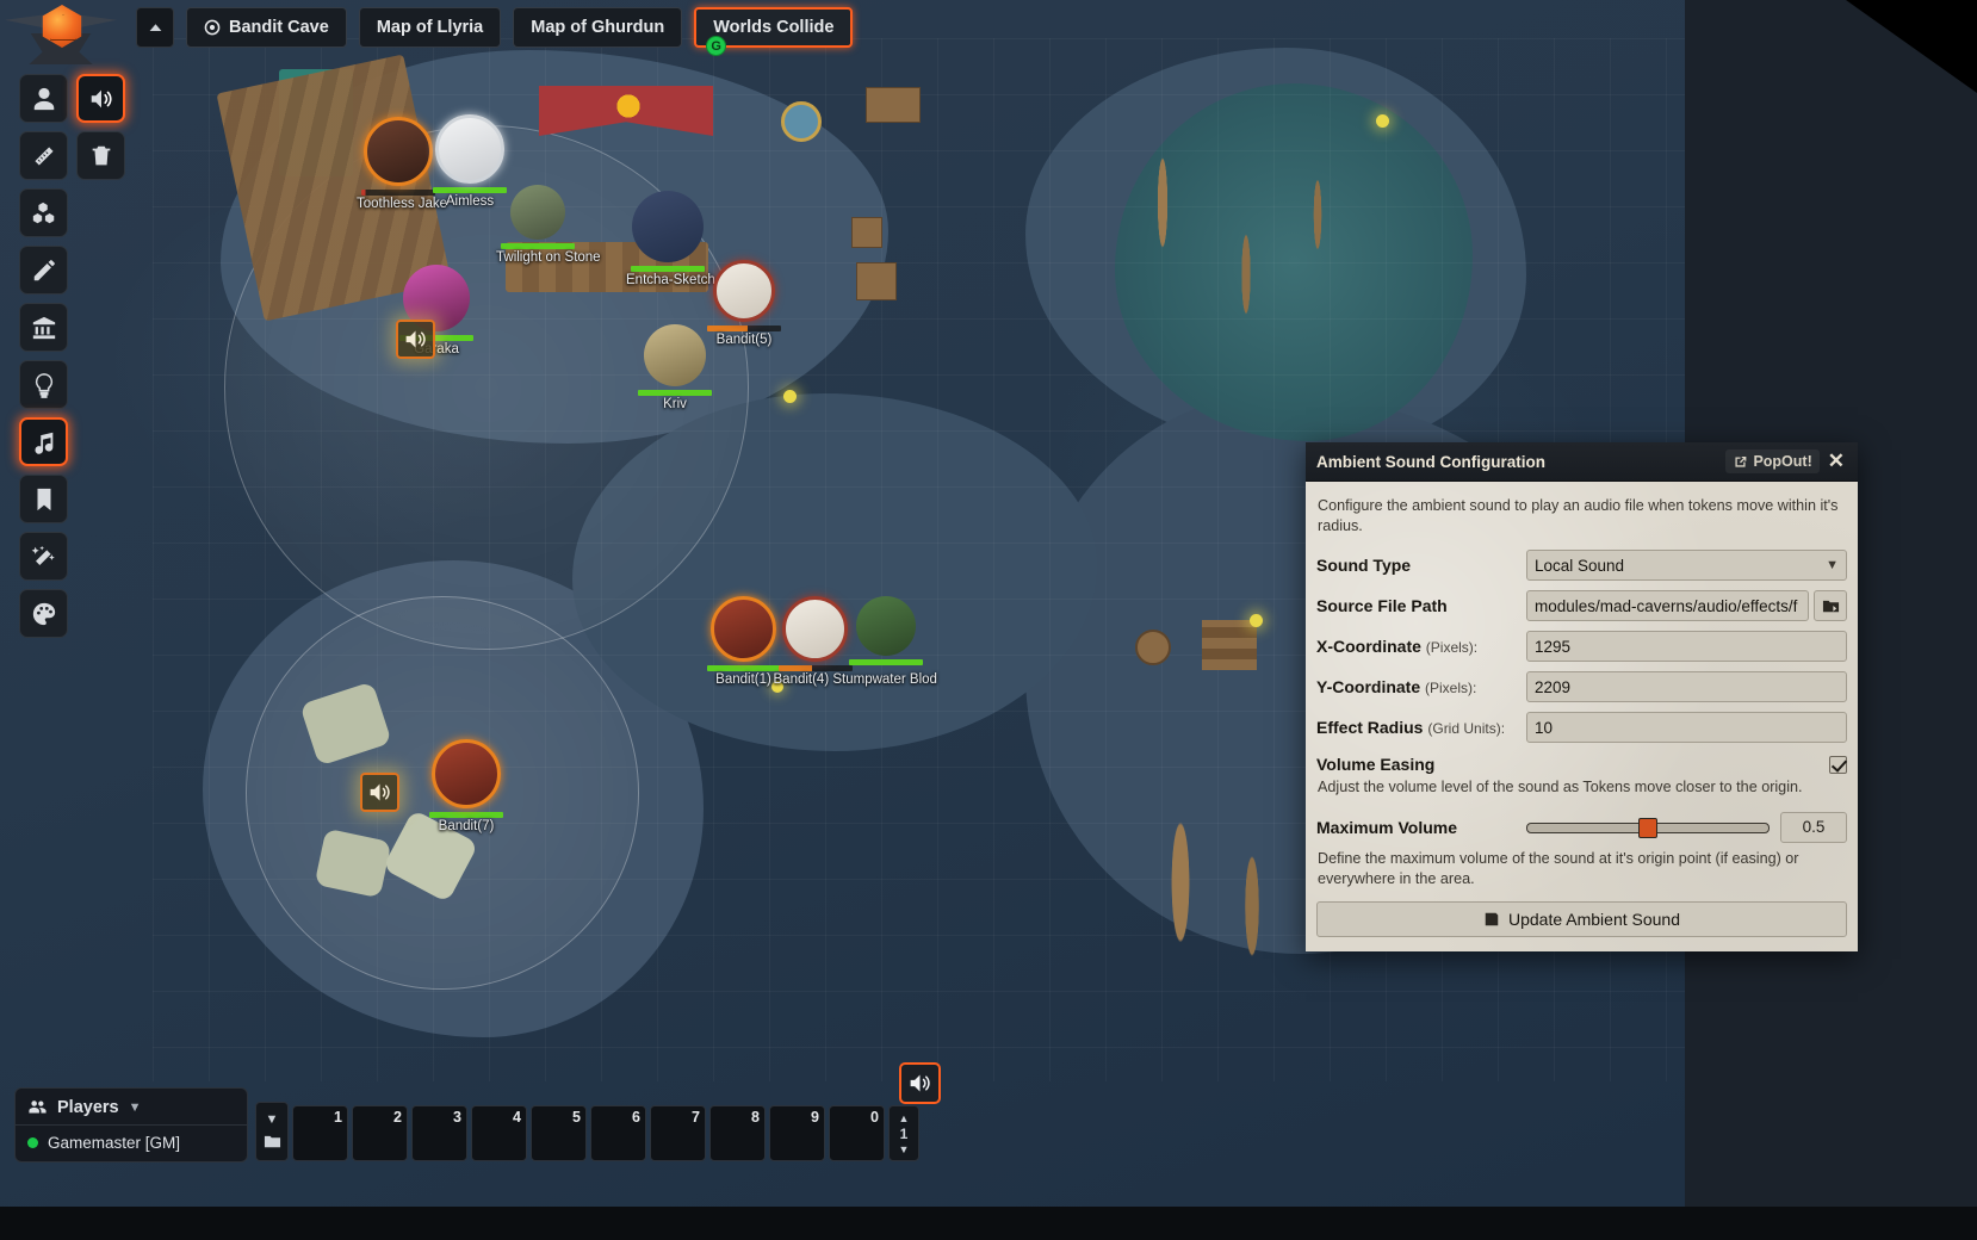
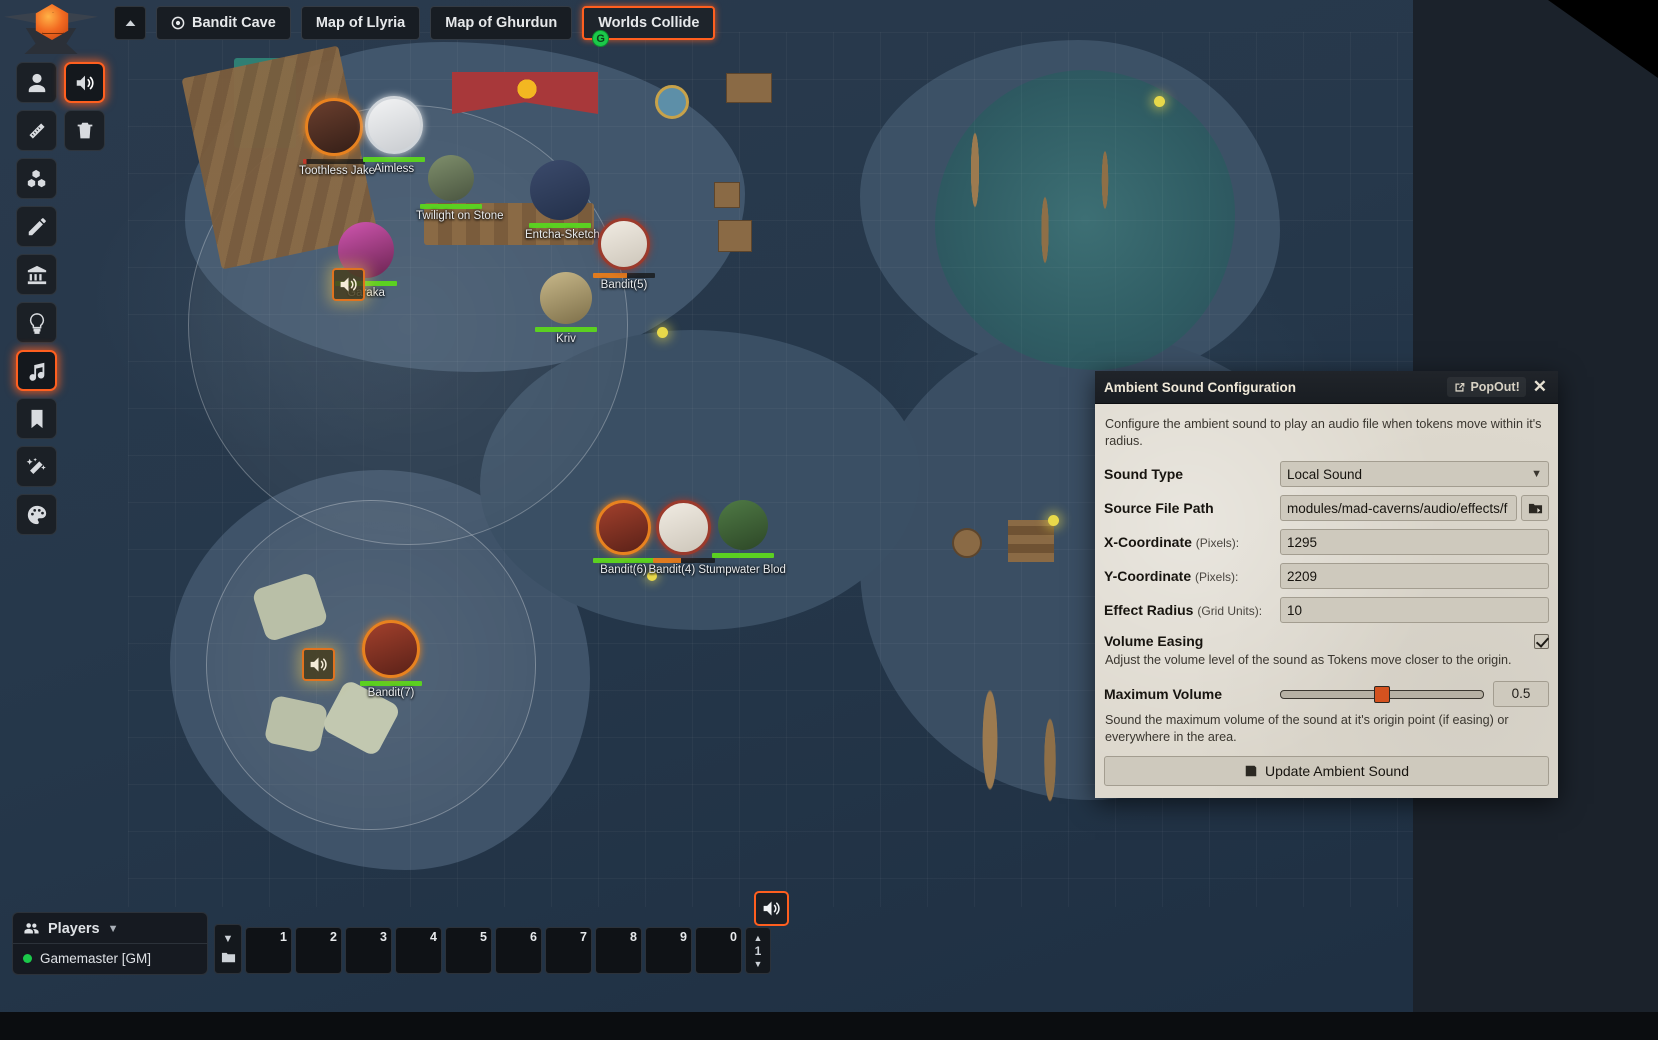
  Toothless Jak
  Aimless
  Twilight on Stone
  Entcha-Sketc
  Bandit(5)
  Garaka
  Kriv
- Bandit(1)
+ Bandit(6)
  Bandit(4) Stumpwater Blod
  Bandit(7)
  Bandit Cave
  Map of Llyria
  Map of Ghurdun
  Worlds Collide
  G
  Ambient Sound Configuration
  PopOut!
  ✕
  Configure the ambient sound to play an audio file when tokens move within it's radius.
  Sound Type
  Local Sound
  ▼
  Source File Path
  modules/mad-caverns/audio/effects/f
  X-Coordinate (Pixels):
  1295
  Y-Coordinate (Pixels):
  2209
  Effect Radius (Grid Units):
  10
  Volume Easing
  Adjust the volume level of the sound as Tokens move closer to the origin.
  Maximum Volume
  0.5
- Define the maximum volume of the sound at it's origin point (if easing) or everywhere in the area.
+ Sound the maximum volume of the sound at it's origin point (if easing) or everywhere in the area.
  Update Ambient Sound
  Players
  ▼
  Gamemaster [GM]
  ▼
  1
  2
  3
  4
  5
  6
  7
  8
  9
  0
  ▲
  1
  ▼
